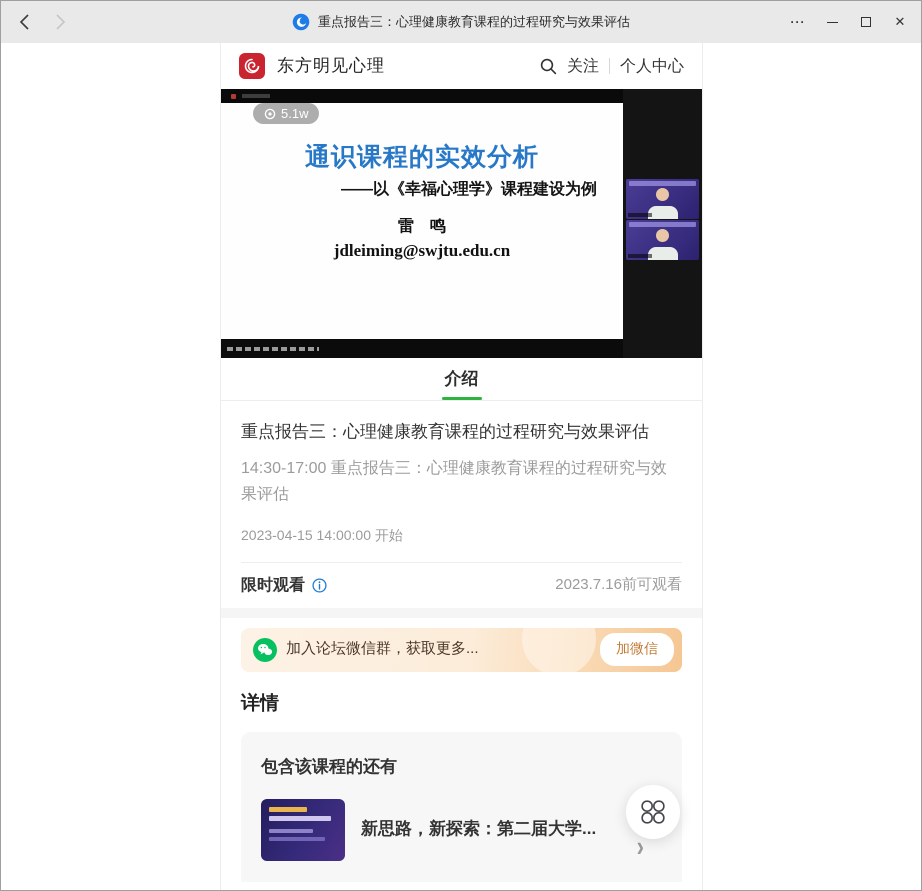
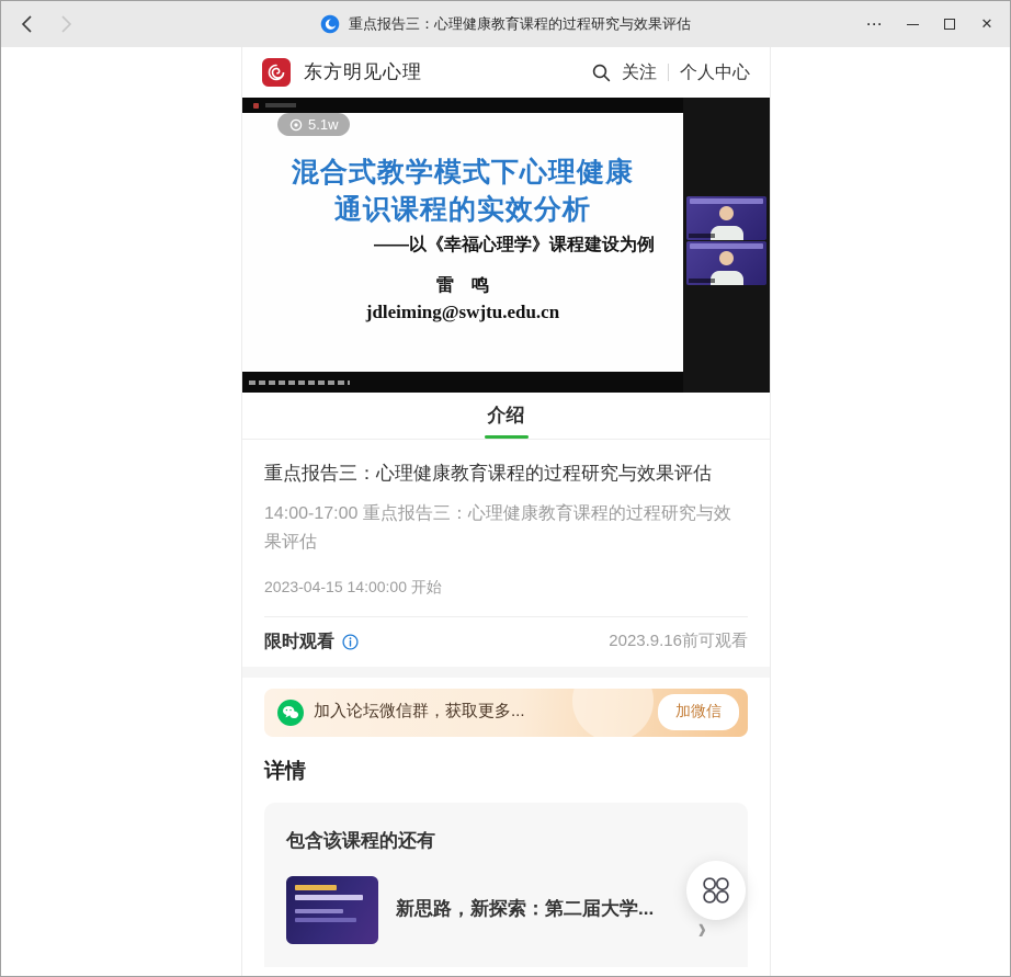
  重点报告三：心理健康教育课程的过程研究与效果评估
  ···
  ✕
  东方明见心理
  关注
  个人中心
+ 混合式教学模式下心理健康
  通识课程的实效分析
  ——以《幸福心理学》课程建设为例
  雷 鸣
  jdleiming@swjtu.edu.cn
  5.1w
  介绍
  重点报告三：心理健康教育课程的过程研究与效果评估
- 14:30-17:00 重点报告三：心理健康教育课程的过程研究与效果评估
+ 14:00-17:00 重点报告三：心理健康教育课程的过程研究与效果评估
  2023-04-15 14:00:00 开始
  限时观看
- 2023.7.16前可观看
+ 2023.9.16前可观看
  加入论坛微信群，获取更多...
  加微信
  详情
  包含该课程的还有
  新思路，新探索：第二届大学...
  ›
